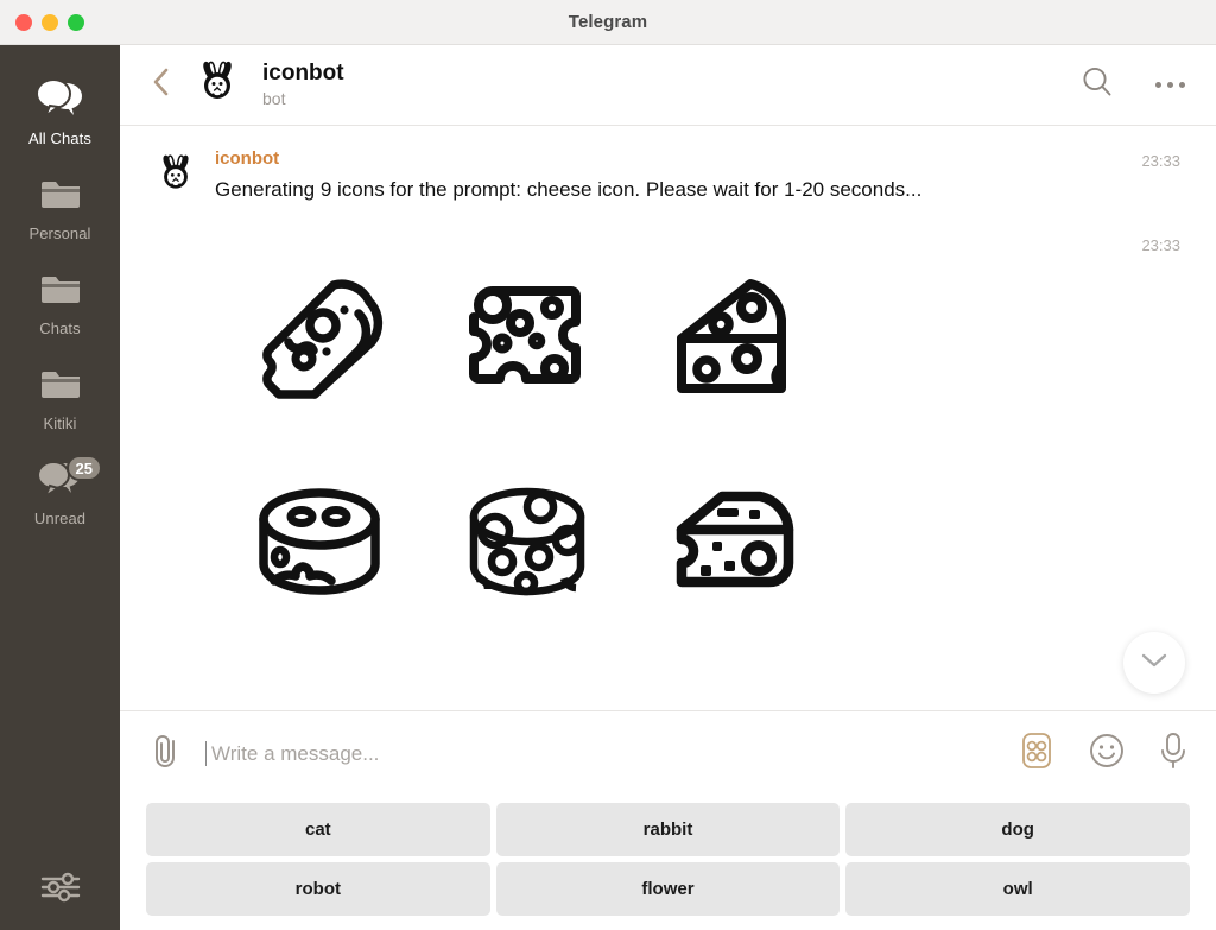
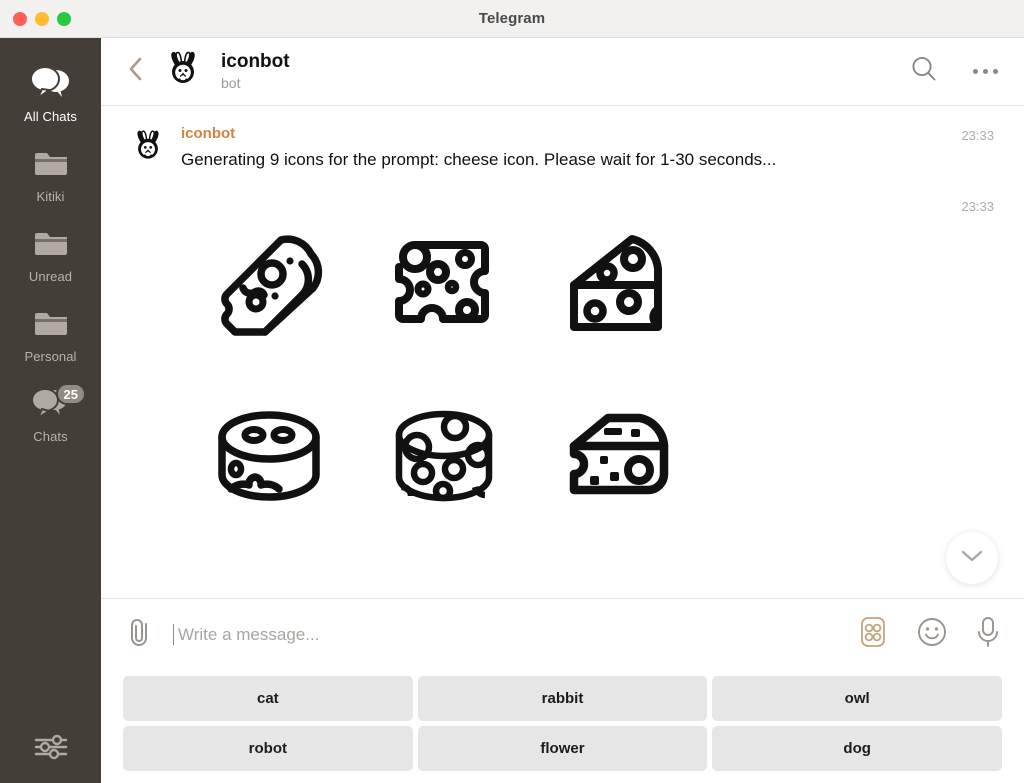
  Telegram
  All Chats
- Personal
+ Kitiki
- Chats
+ Unread
- Kitiki
+ Personal
  25
- Unread
+ Chats
  iconbot
  bot
  iconbot
- Generating 9 icons for the prompt: cheese icon. Please wait for 1-20 seconds...
+ Generating 9 icons for the prompt: cheese icon. Please wait for 1-30 seconds...
  23:33
  23:33
  Write a message...
  cat
  rabbit
- dog
+ owl
  robot
  flower
- owl
+ dog
